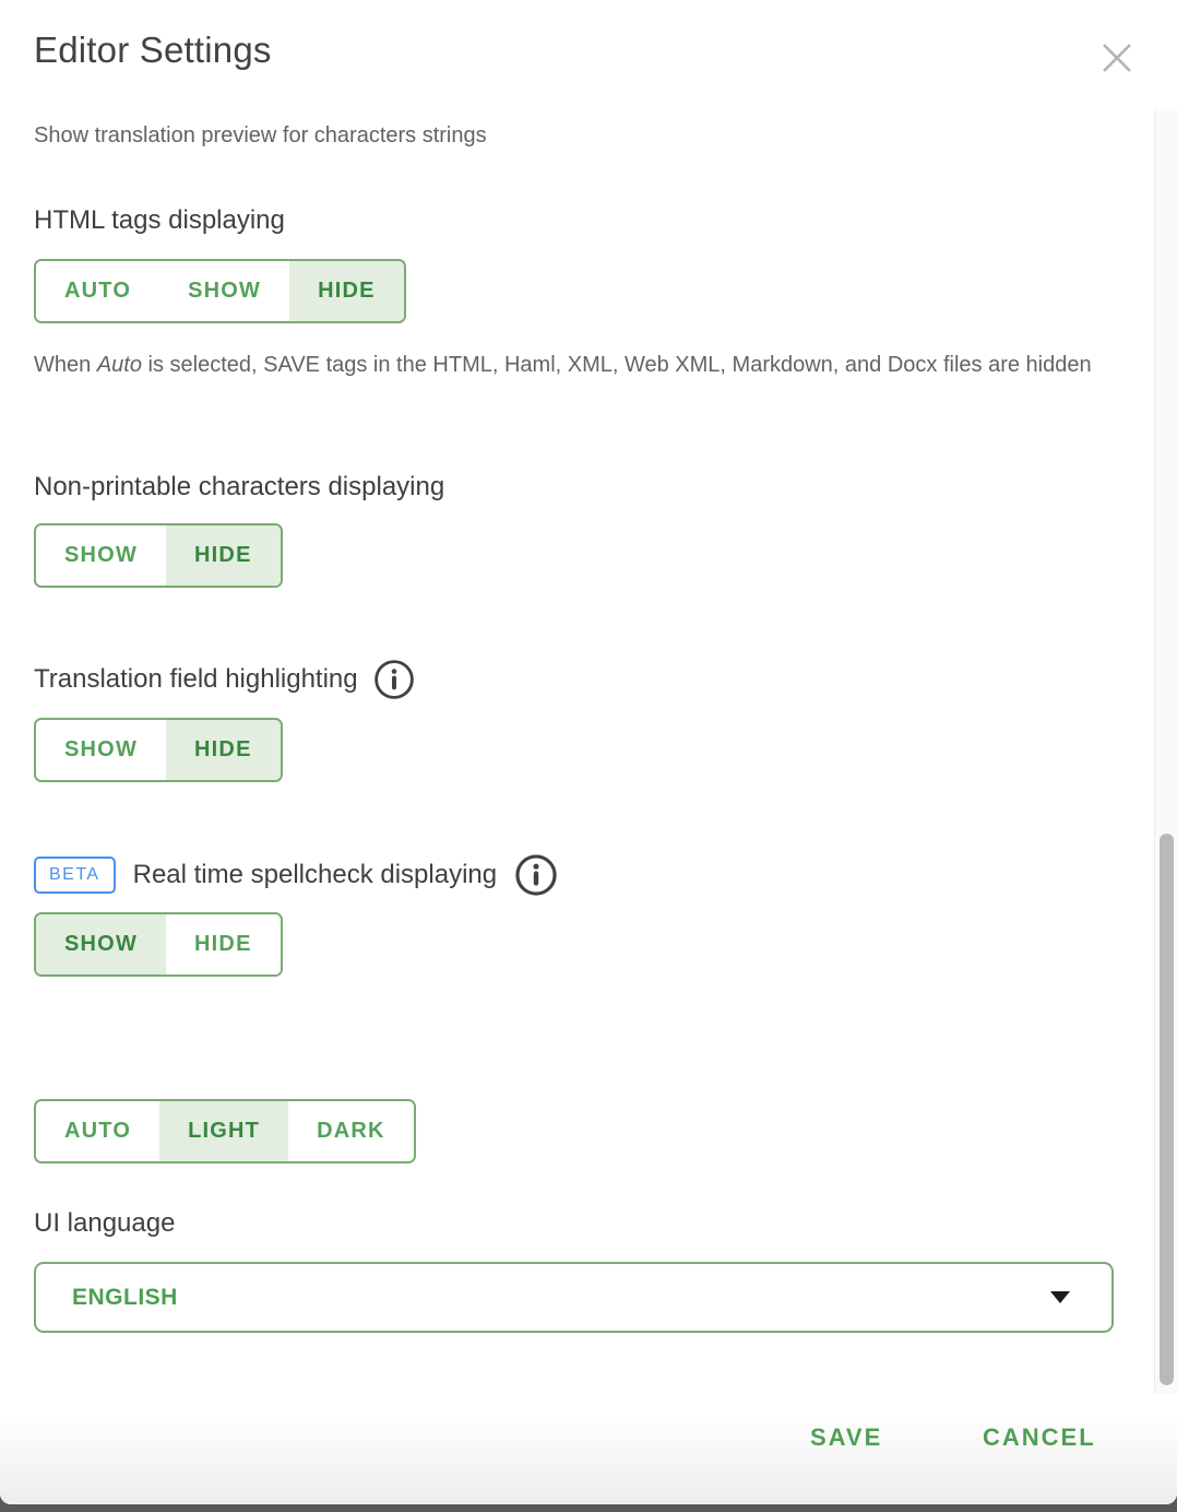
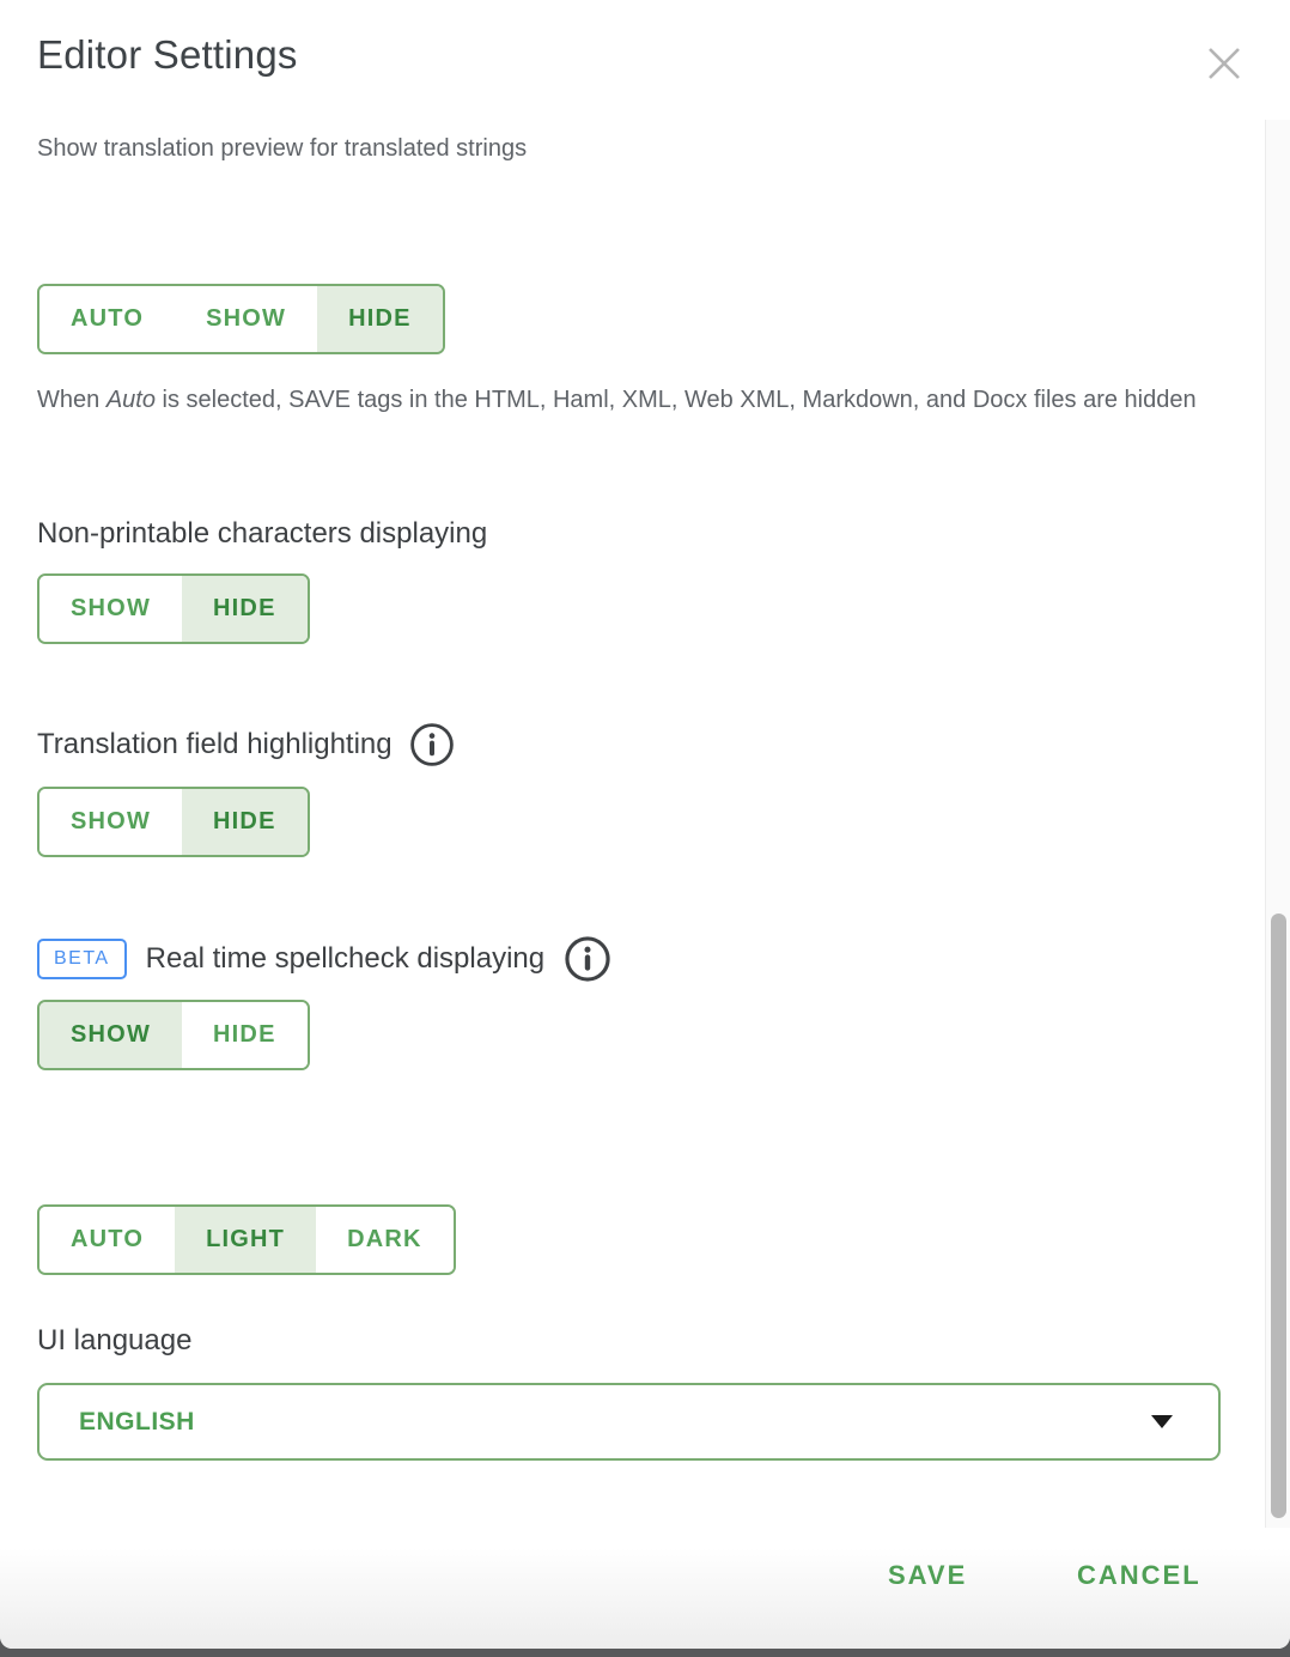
  Editor Settings
- Show translation preview for characters strings
+ Show translation preview for translated strings
- HTML tags displaying
  AUTO
  SHOW
  HIDE
  When Auto is selected, SAVE tags in the HTML, Haml, XML, Web XML, Markdown, and Docx files are hidden
  Non-printable characters displaying
  SHOW
  HIDE
  Translation field highlighting
  SHOW
  HIDE
  BETA
  Real time spellcheck displaying
  SHOW
  HIDE
  AUTO
  LIGHT
  DARK
  UI language
  ENGLISH
  SAVE
  CANCEL
